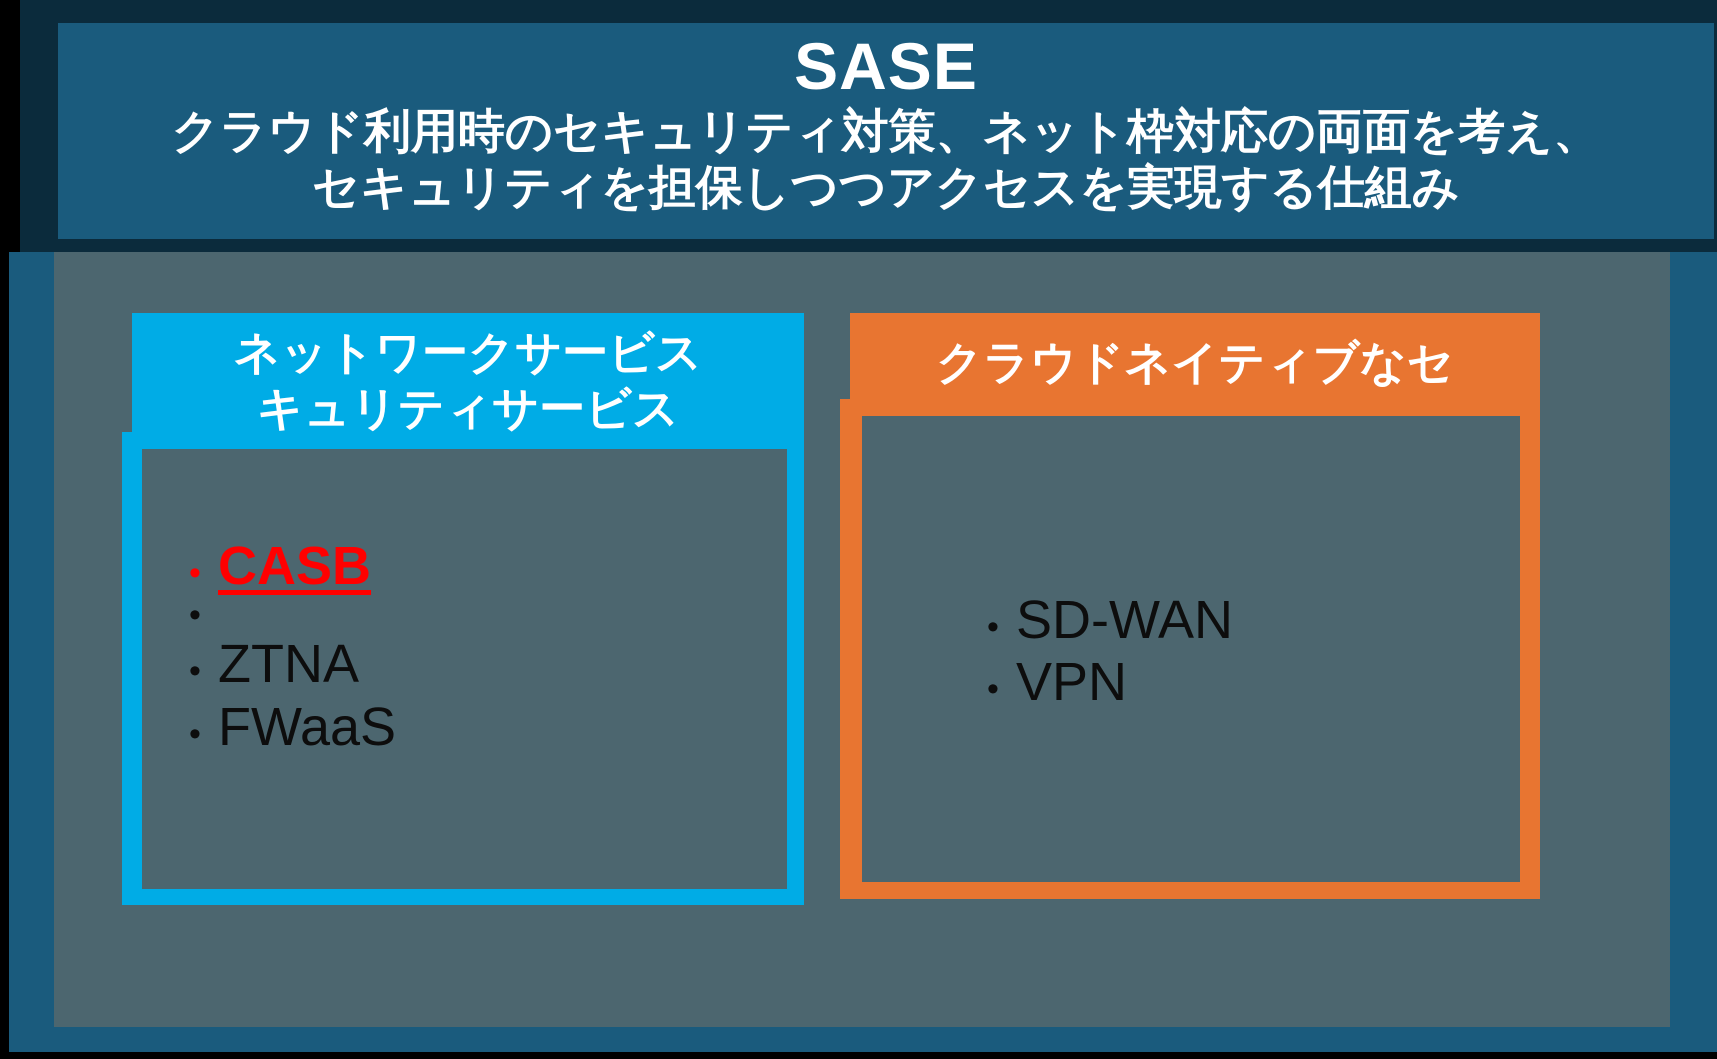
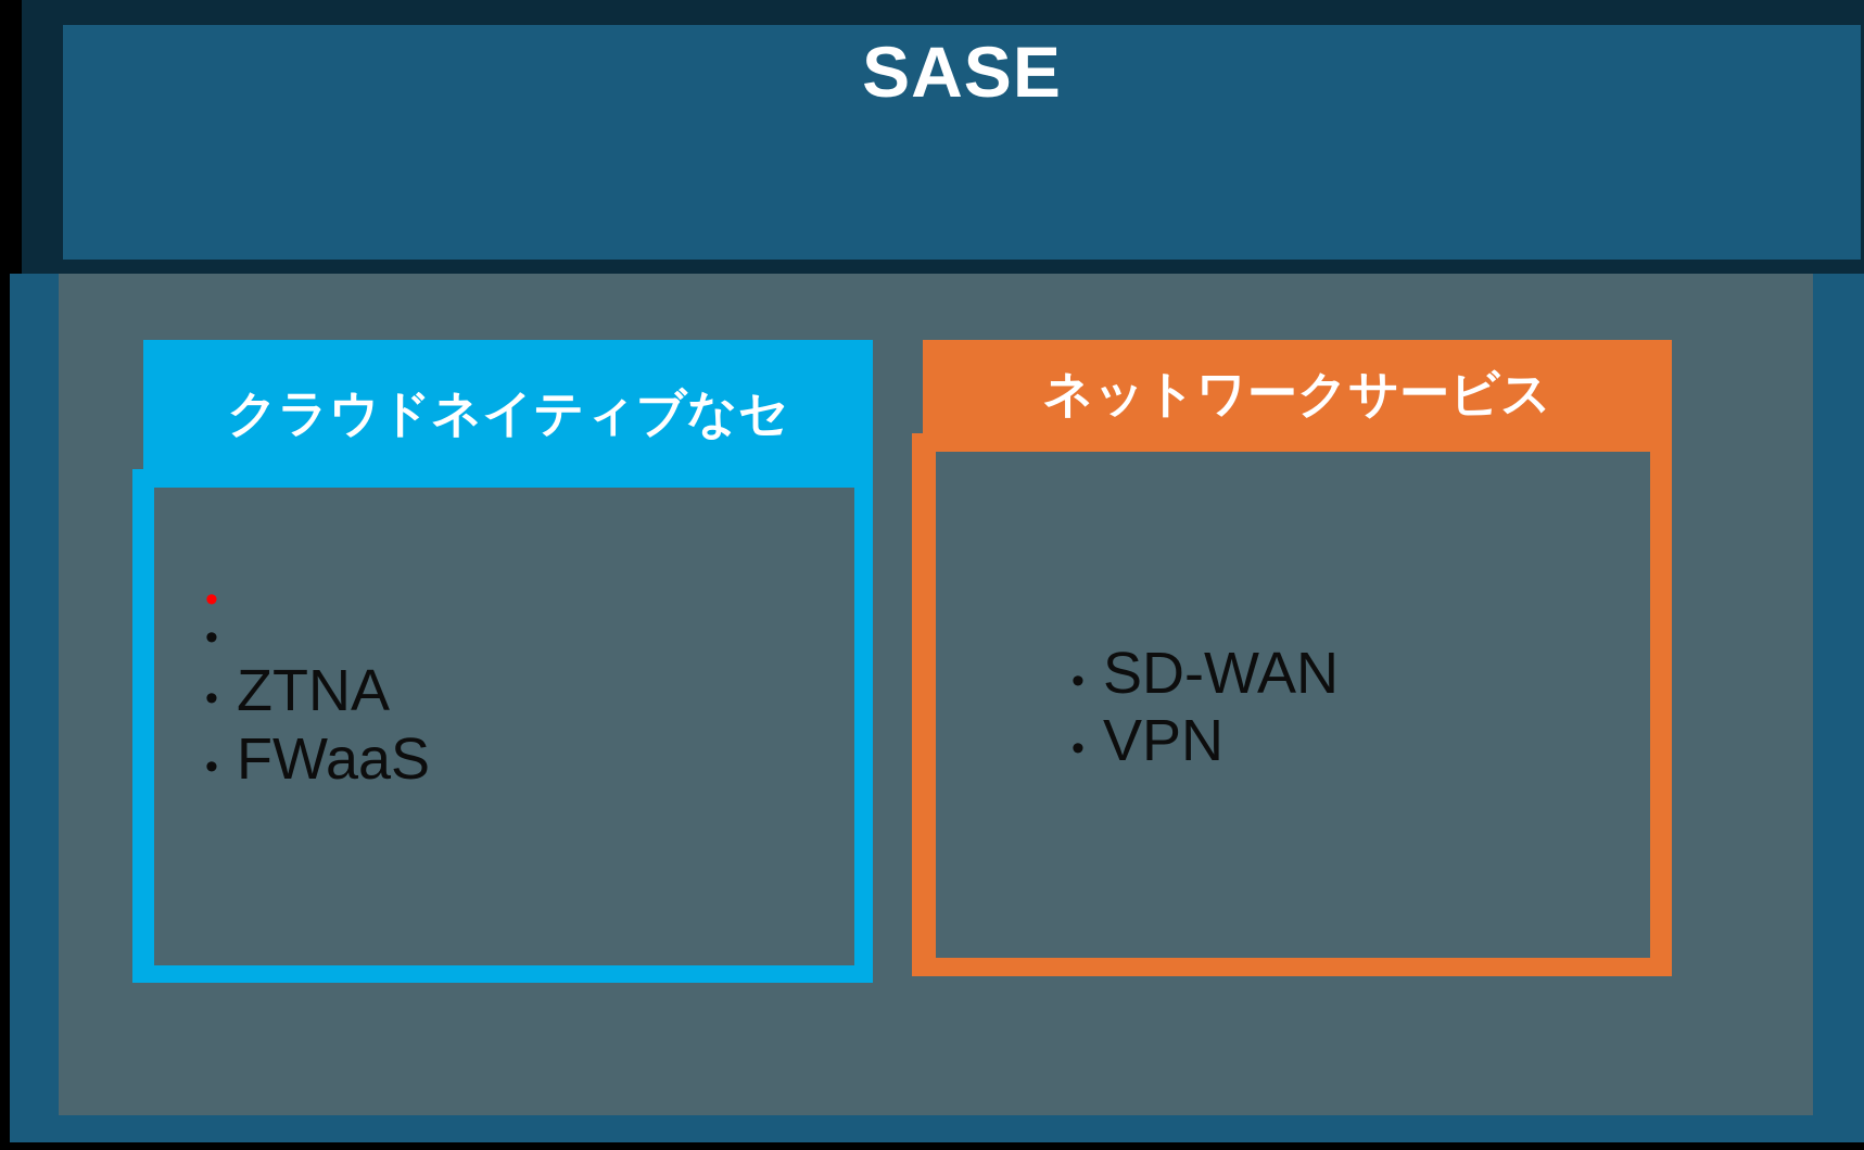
  SASE
- クラウド利用時のセキュリティ対策、ネット枠対応の両面を考え、
- セキュリティを担保しつつアクセスを実現する仕組み
- ネットワークサービス
+ クラウドネイティブなセ
- キュリティサービス
  •
- CASB
  •
  •
  ZTNA
  •
  FWaaS
- クラウドネイティブなセ
+ ネットワークサービス
  •
  SD-WAN
  •
  VPN
